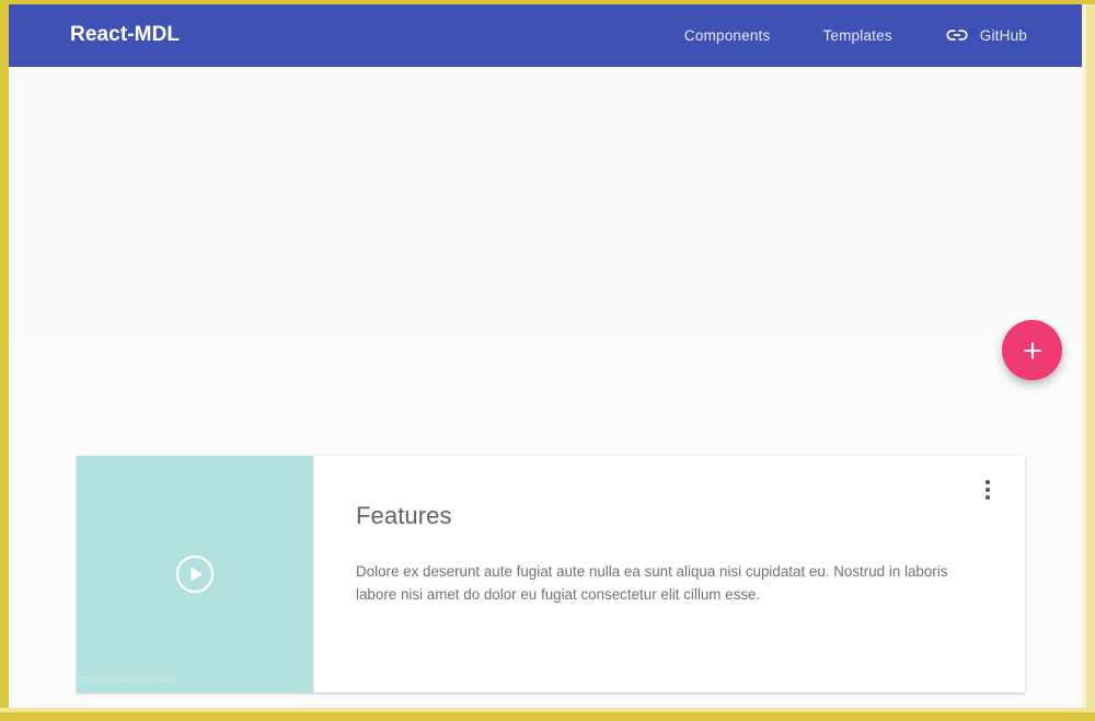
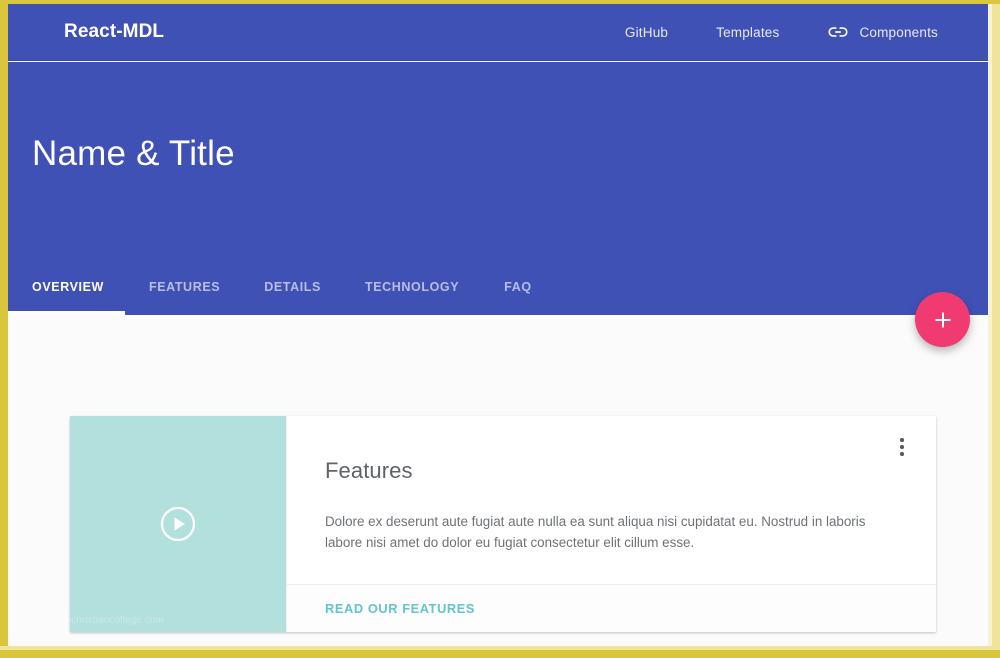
  React-MDL
- Components
+ GitHub
  Templates
- GitHub
+ Components
+ Name & Title
+ OVERVIEW
+ FEATURES
+ DETAILS
+ TECHNOLOGY
+ FAQ
  Features
  Dolore ex deserunt aute fugiat aute nulla ea sunt aliqua nisi cupidatat eu. Nostrud in laboris labore nisi amet do dolor eu fugiat consectetur elit cillum esse.
+ READ OUR FEATURES
